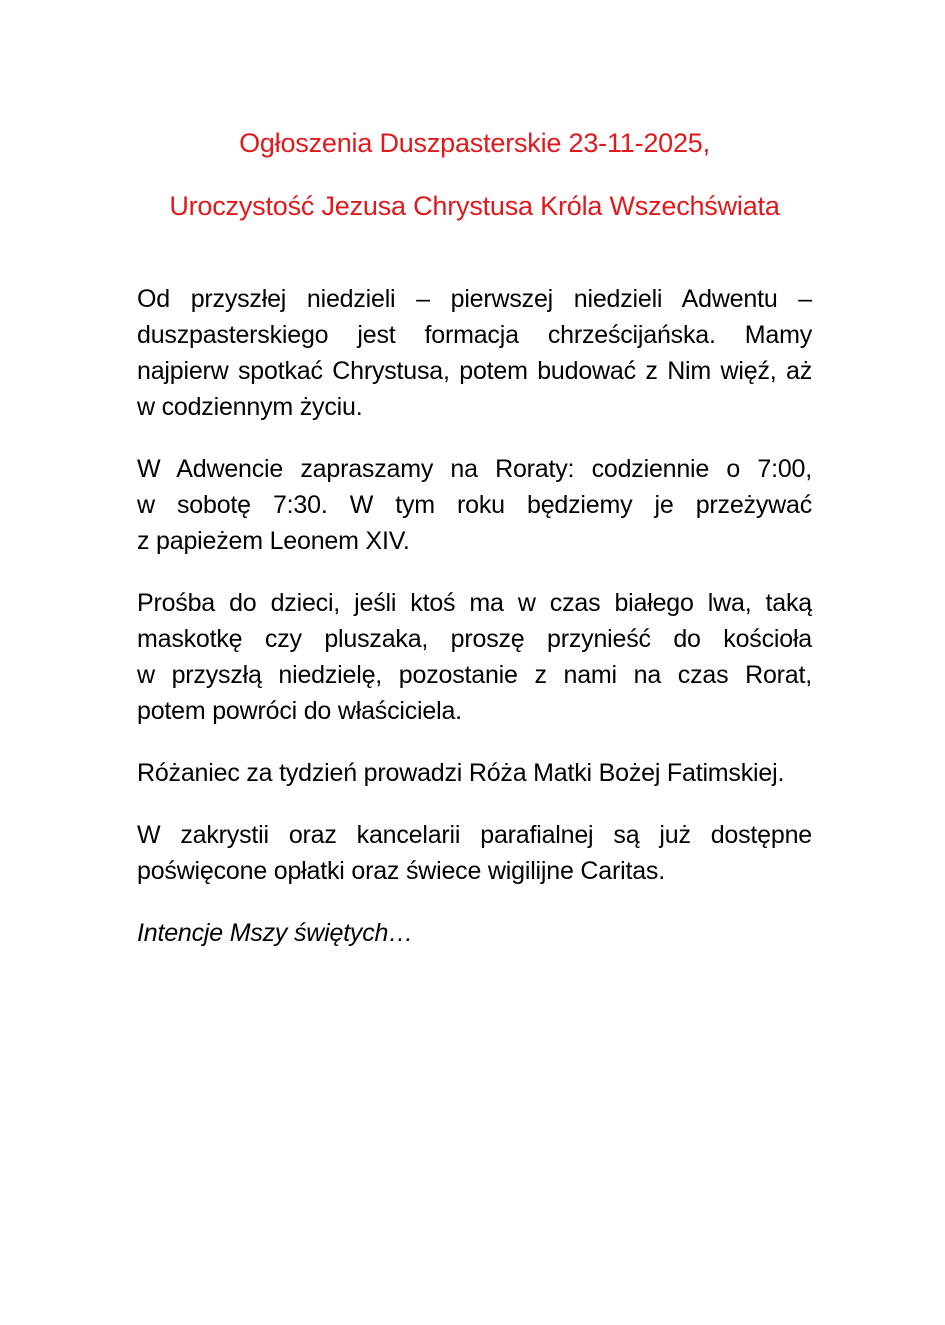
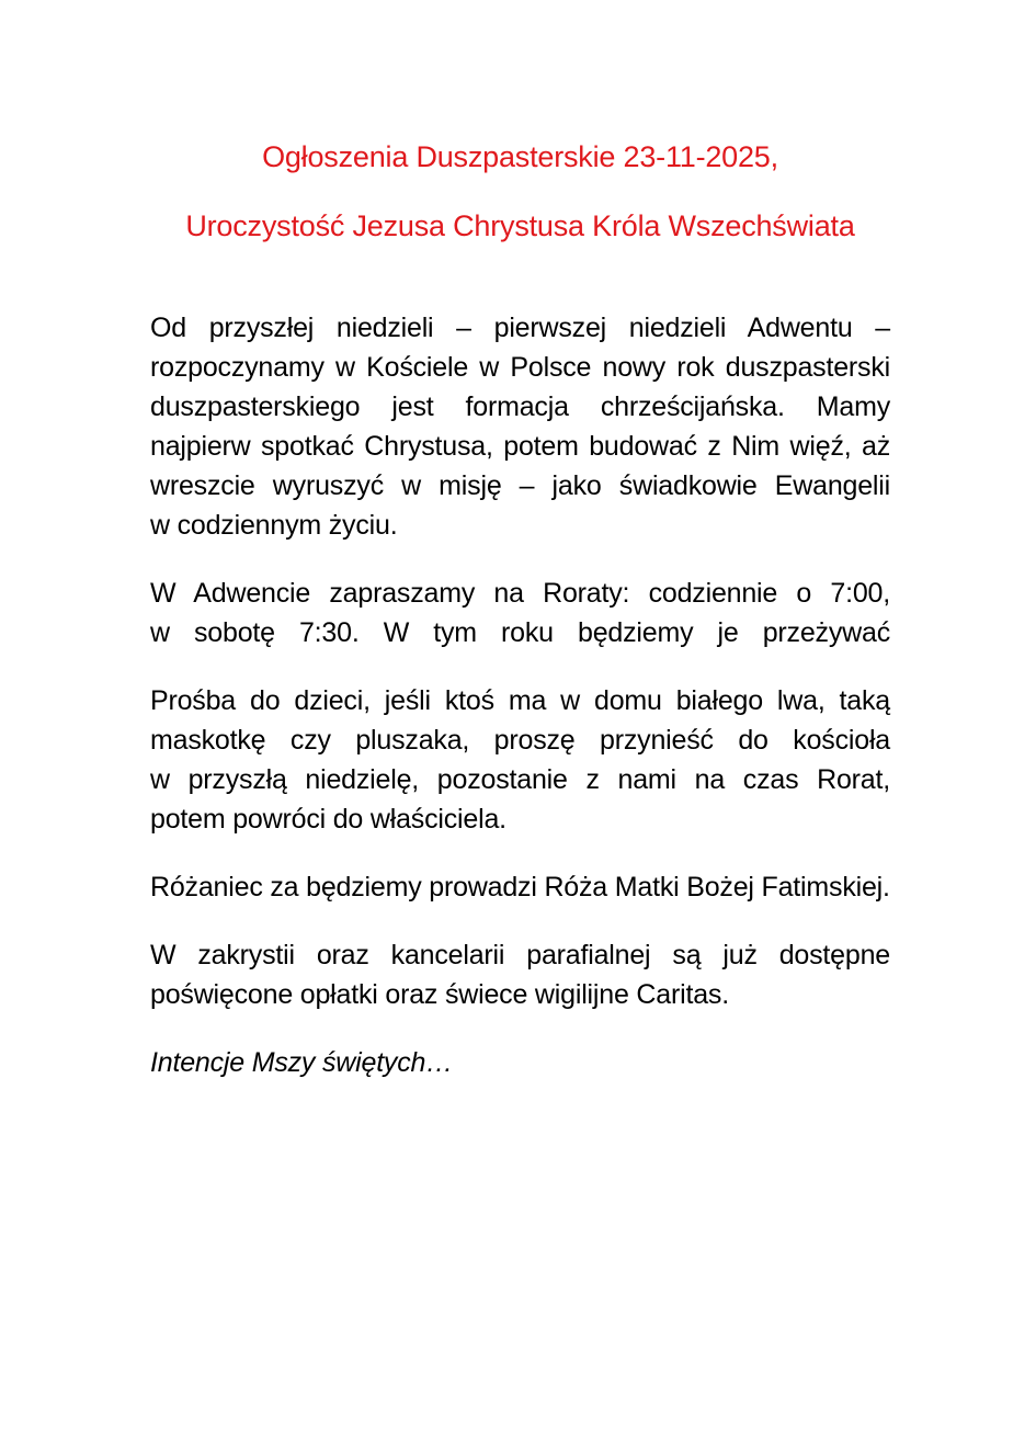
  Ogłoszenia Duszpasterskie 23-11-2025,
  Uroczystość Jezusa Chrystusa Króla Wszechświata
  Od przyszłej niedzieli – pierwszej niedzieli Adwentu –
+ rozpoczynamy w Kościele w Polsce nowy rok duszpasterski
  duszpasterskiego jest formacja chrześcijańska. Mamy
  najpierw spotkać Chrystusa, potem budować z Nim więź, aż
+ wreszcie wyruszyć w misję – jako świadkowie Ewangelii
  w codziennym życiu.
  W Adwencie zapraszamy na Roraty: codziennie o 7:00,
  w sobotę 7:30. W tym roku będziemy je przeżywać
- z papieżem Leonem XIV.
- Prośba do dzieci, jeśli ktoś ma w czas białego lwa, taką
+ Prośba do dzieci, jeśli ktoś ma w domu białego lwa, taką
  maskotkę czy pluszaka, proszę przynieść do kościoła
  w przyszłą niedzielę, pozostanie z nami na czas Rorat,
  potem powróci do właściciela.
- Różaniec za tydzień prowadzi Róża Matki Bożej Fatimskiej.
+ Różaniec za będziemy prowadzi Róża Matki Bożej Fatimskiej.
  W zakrystii oraz kancelarii parafialnej są już dostępne
  poświęcone opłatki oraz świece wigilijne Caritas.
  Intencje Mszy świętych…
